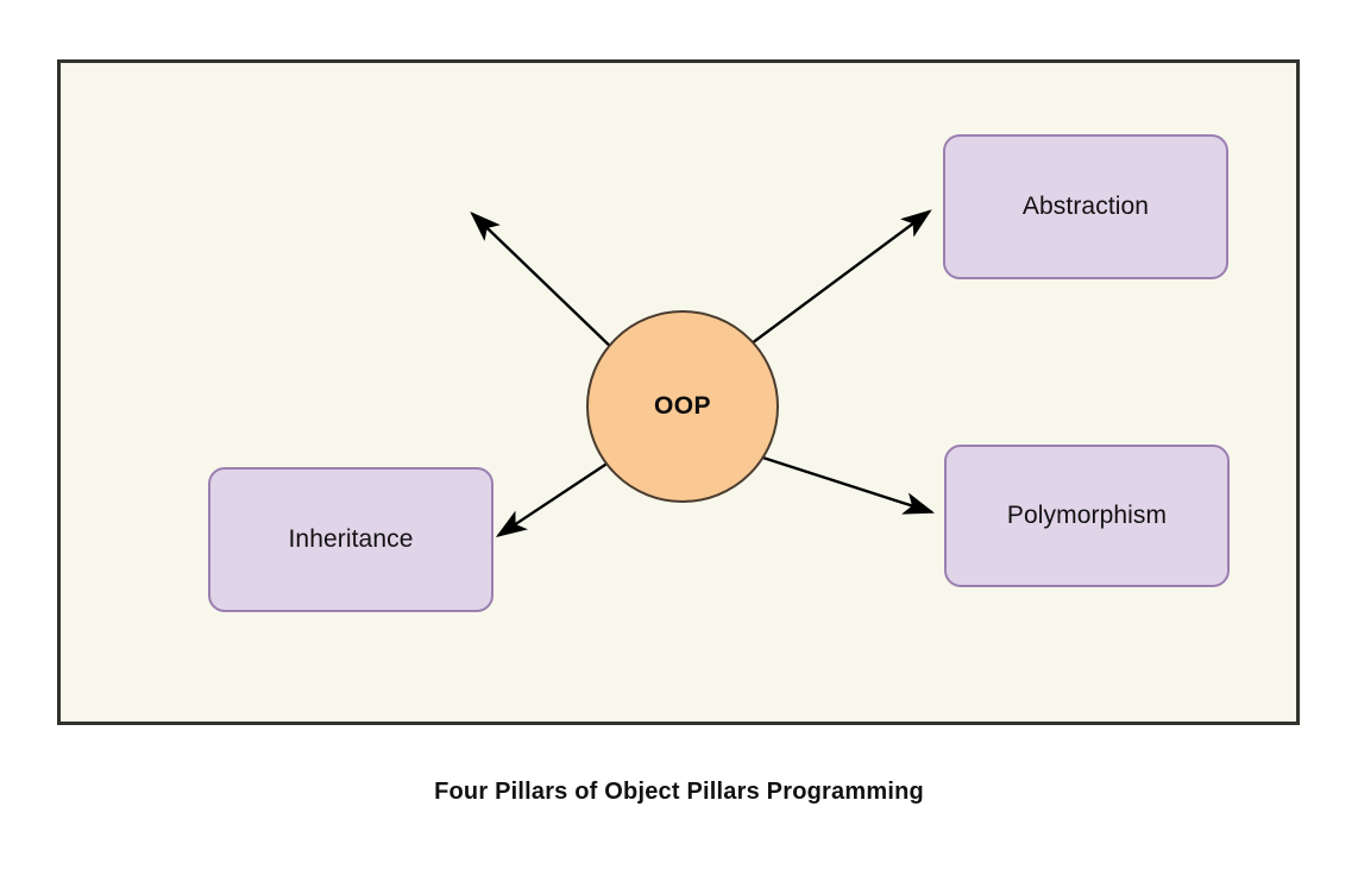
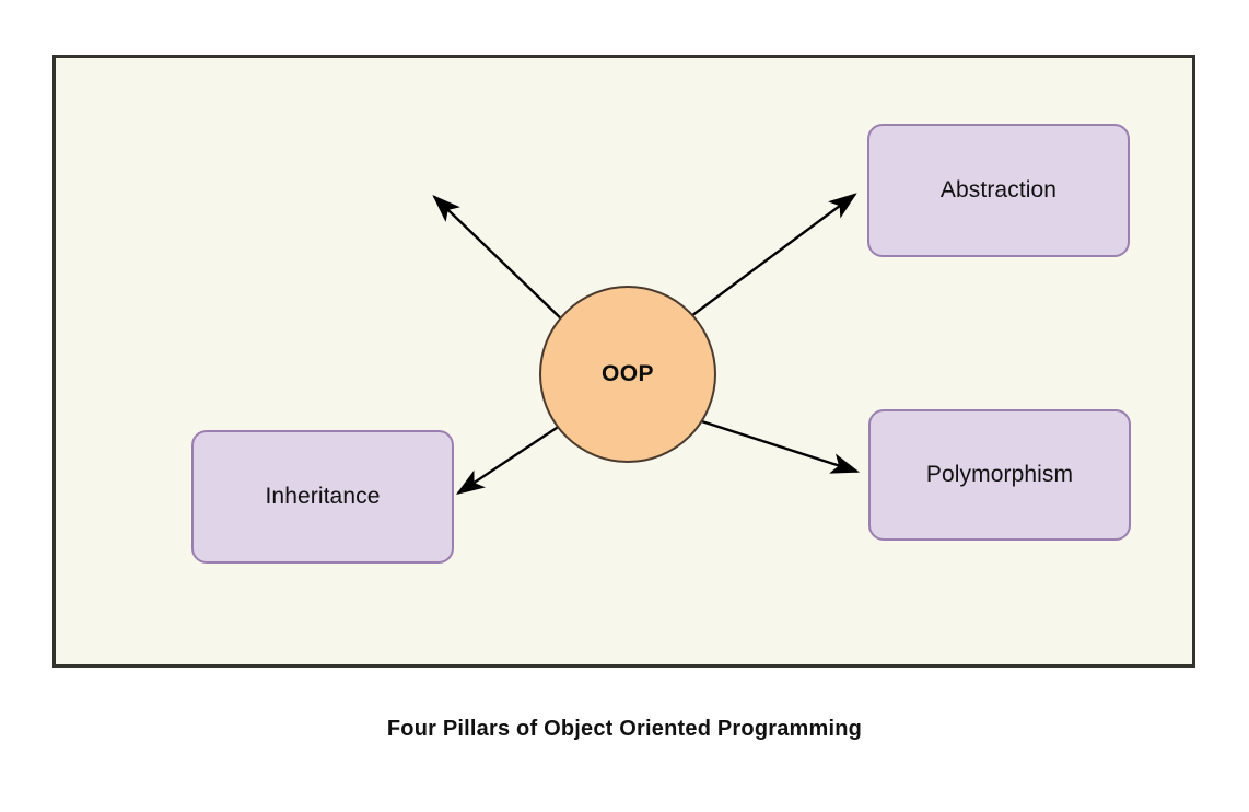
  Abstraction
  Inheritance
  Polymorphism
  OOP
- Four Pillars of Object Pillars Programming
+ Four Pillars of Object Oriented Programming
